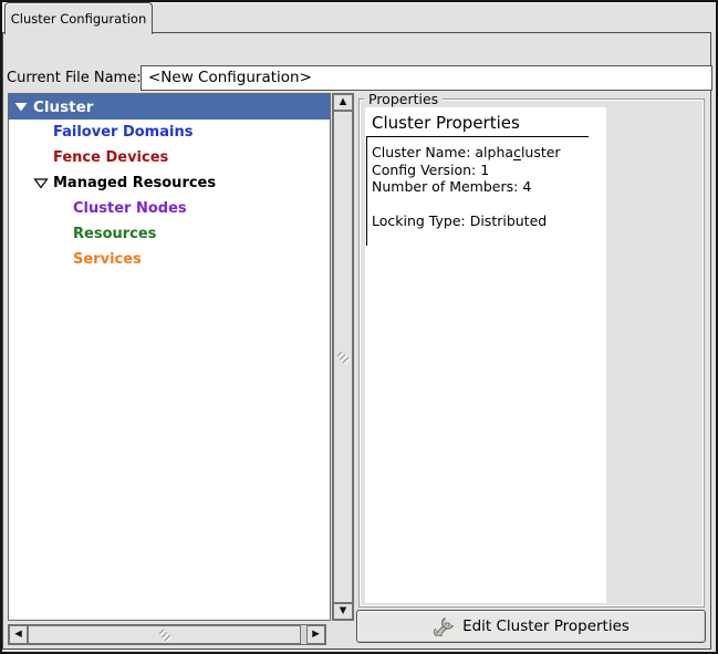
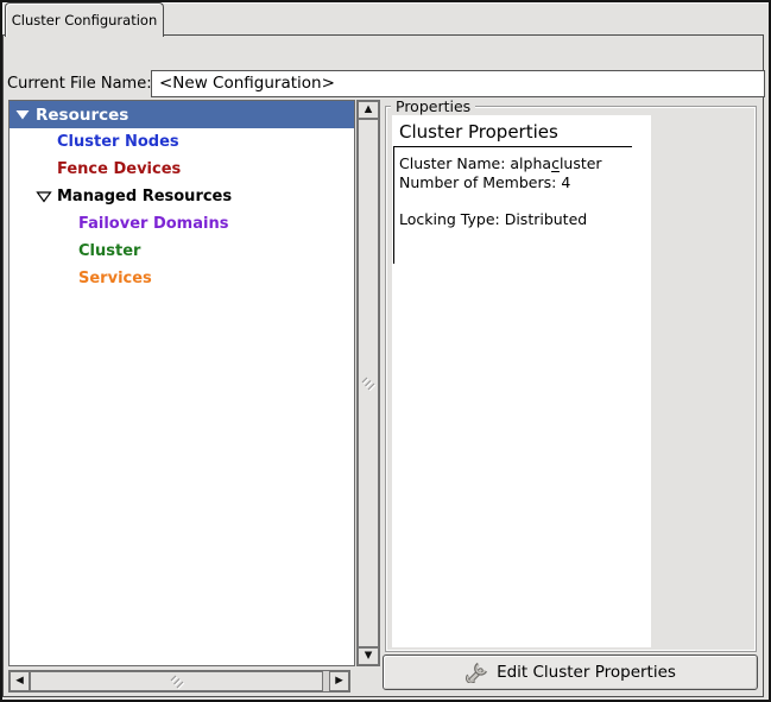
  Cluster Configuration
  Current File Name:
  <New Configuration>
- Cluster
+ Resources
- Failover Domains
+ Cluster Nodes
  Fence Devices
  Managed Resources
- Cluster Nodes
+ Failover Domains
- Resources
+ Cluster
  Services
  ▲
  ▼
  ◀
  ▶
  Properties
  Cluster Properties
  Cluster Name: alphacluster
- Config Version: 1
  Number of Members: 4
  Locking Type: Distributed
  Edit Cluster Properties
